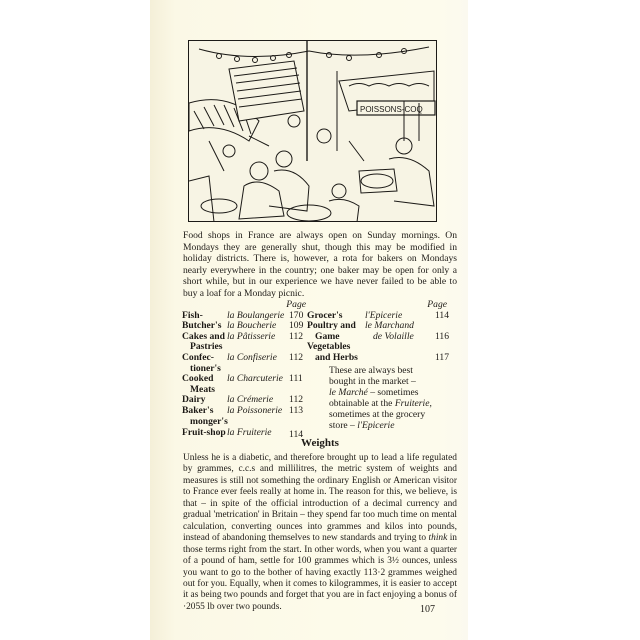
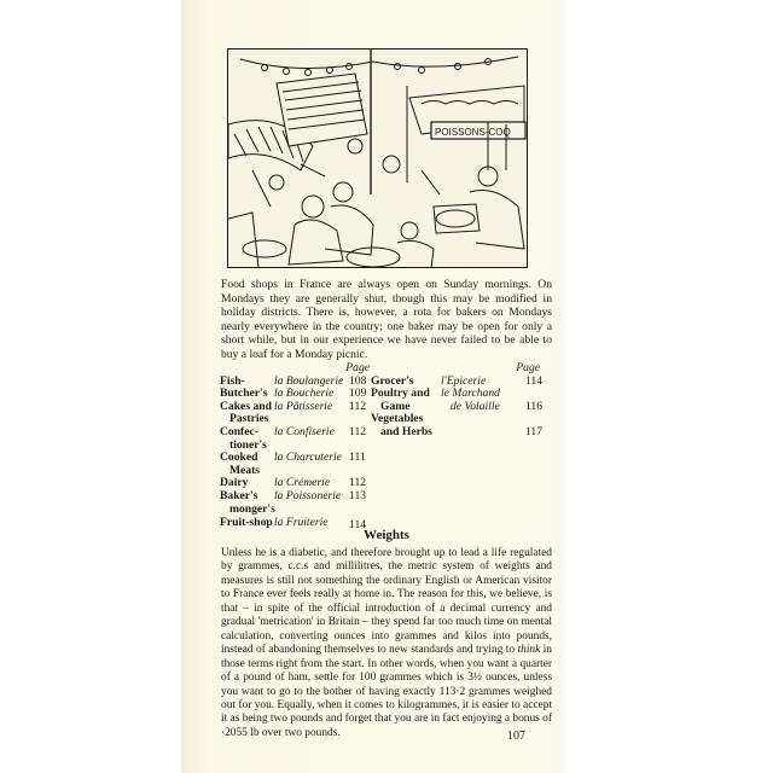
  POISSONS-COQ
  Food shops in France are always open on Sunday mornings. On Mondays they are generally shut, though this may be modified in holiday districts. There is, however, a rota for bakers on Mondays nearly everywhere in the country; one baker may be open for only a short while, but in our experience we have never failed to be able to buy a loaf for a Monday picnic.
  Page
  Fish-
  la Boulangerie
- 170
+ 108
  Butcher's
  la Boucherie
  109
  Cakes and
  la Pâtisserie
  112
  Pastries
  Confec-
  la Confiserie
  112
  tioner's
  Cooked
  la Charcuterie
  111
  Meats
  Dairy
  la Crémerie
  112
  Baker's
  la Poissonerie
  113
  monger's
  Fruit-shop
  la Fruiterie
  114
  Page
  Grocer's
  l'Epicerie
  114
  Poultry and
  le Marchand
  Game
  de Volaille
  116
  Vegetables
  and Herbs
  117
- These are always best
- bought in the market –
- le Marché – sometimes
- obtainable at the Fruiterie,
- sometimes at the grocery
- store – l'Epicerie
  Weights
  Unless he is a diabetic, and therefore brought up to lead a life regulated by grammes, c.c.s and millilitres, the metric system of weights and measures is still not something the ordinary English or American visitor to France ever feels really at home in. The reason for this, we believe, is that – in spite of the official introduction of a decimal currency and gradual 'metrication' in Britain – they spend far too much time on mental calculation, converting ounces into grammes and kilos into pounds, instead of abandoning themselves to new standards and trying to think in those terms right from the start. In other words, when you want a quarter of a pound of ham, settle for 100 grammes which is 3½ ounces, unless you want to go to the bother of having exactly 113·2 grammes weighed out for you. Equally, when it comes to kilogrammes, it is easier to accept it as being two pounds and forget that you are in fact enjoying a bonus of ·2055 lb over two pounds.
  107
